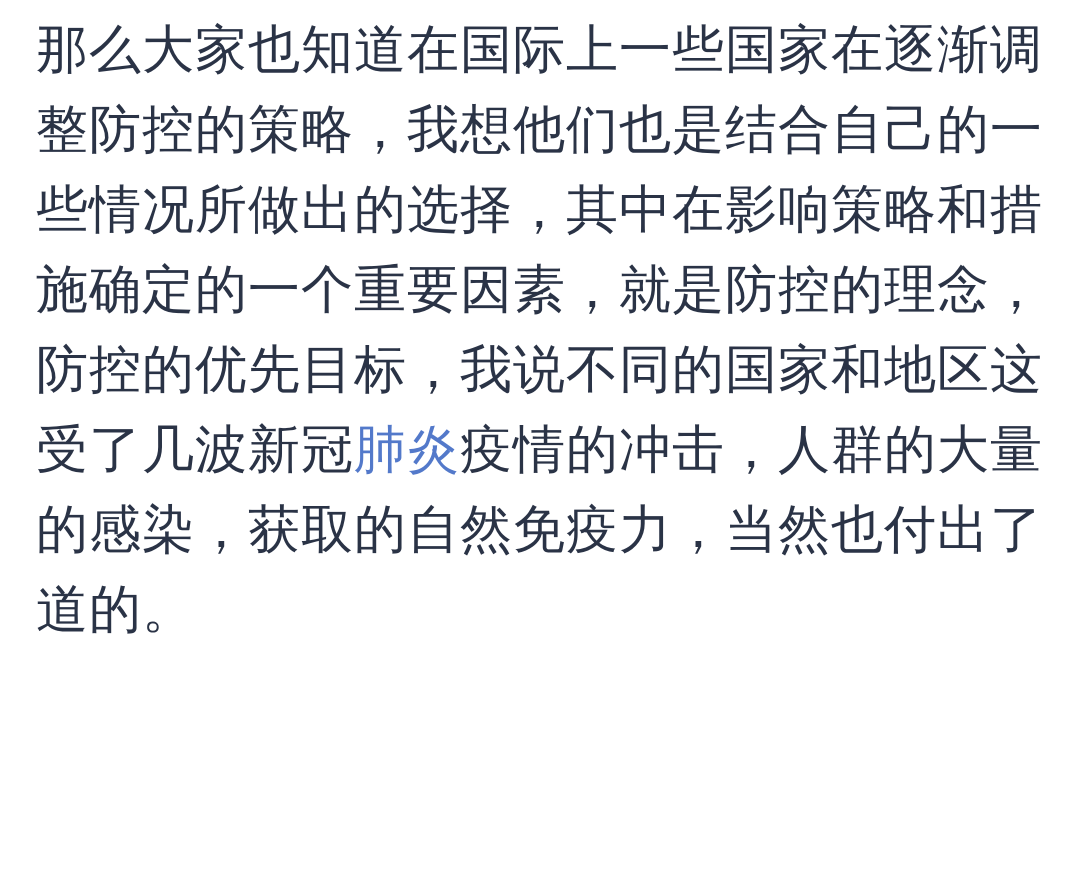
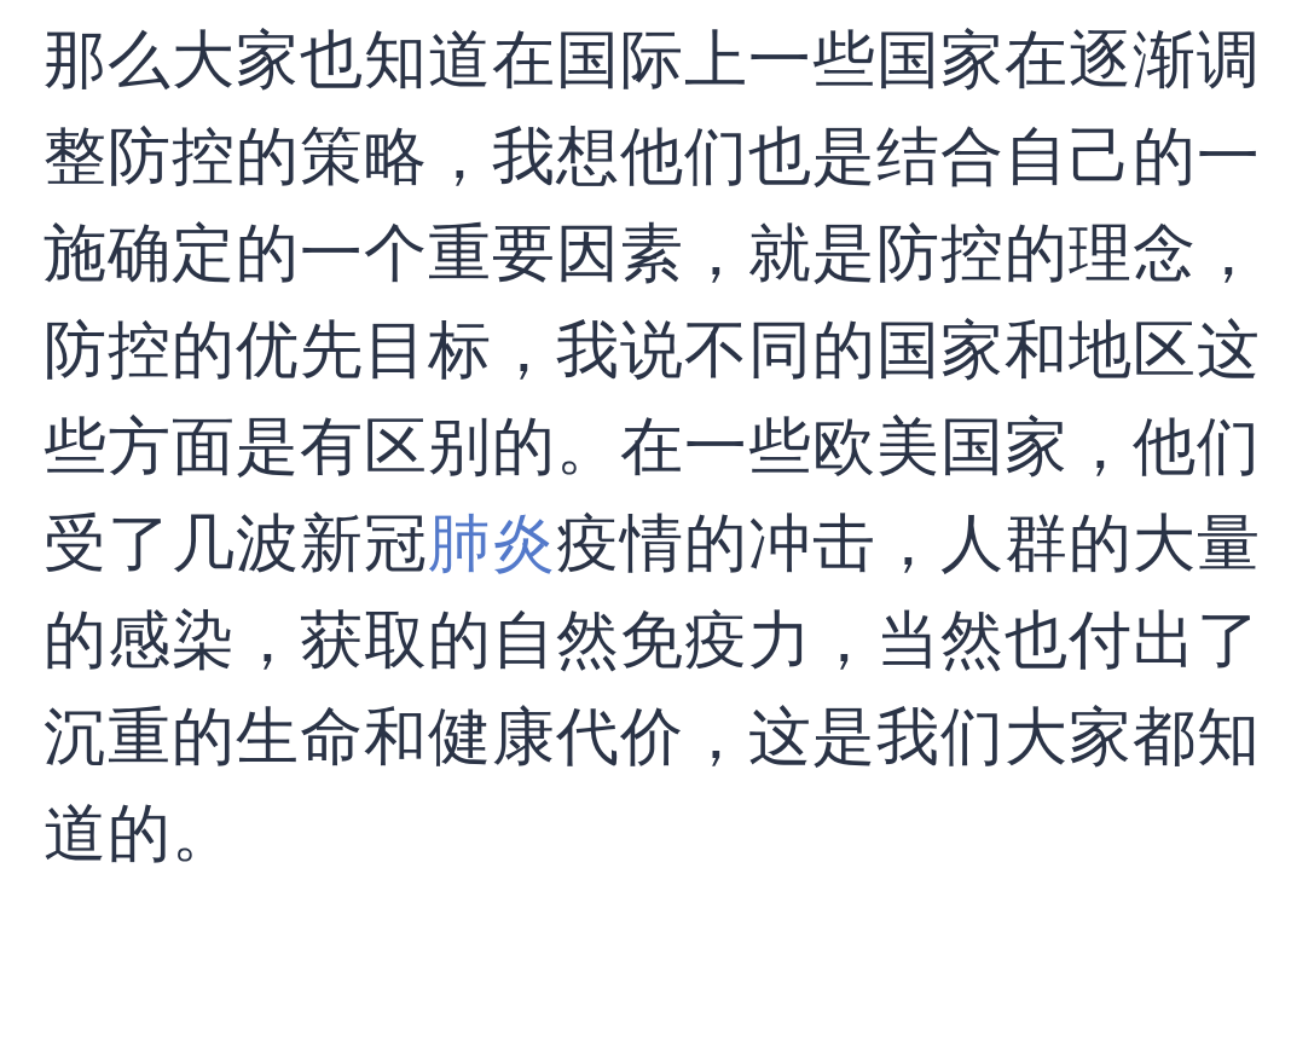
  那么大家也知道在国际上一些国家在逐渐调
  整防控的策略，我想他们也是结合自己的一
- 些情况所做出的选择，其中在影响策略和措
  施确定的一个重要因素，就是防控的理念，
  防控的优先目标，我说不同的国家和地区这
+ 些方面是有区别的。在一些欧美国家，他们
  受了几波新冠肺炎疫情的冲击，人群的大量
  的感染，获取的自然免疫力，当然也付出了
+ 沉重的生命和健康代价，这是我们大家都知
  道的。
